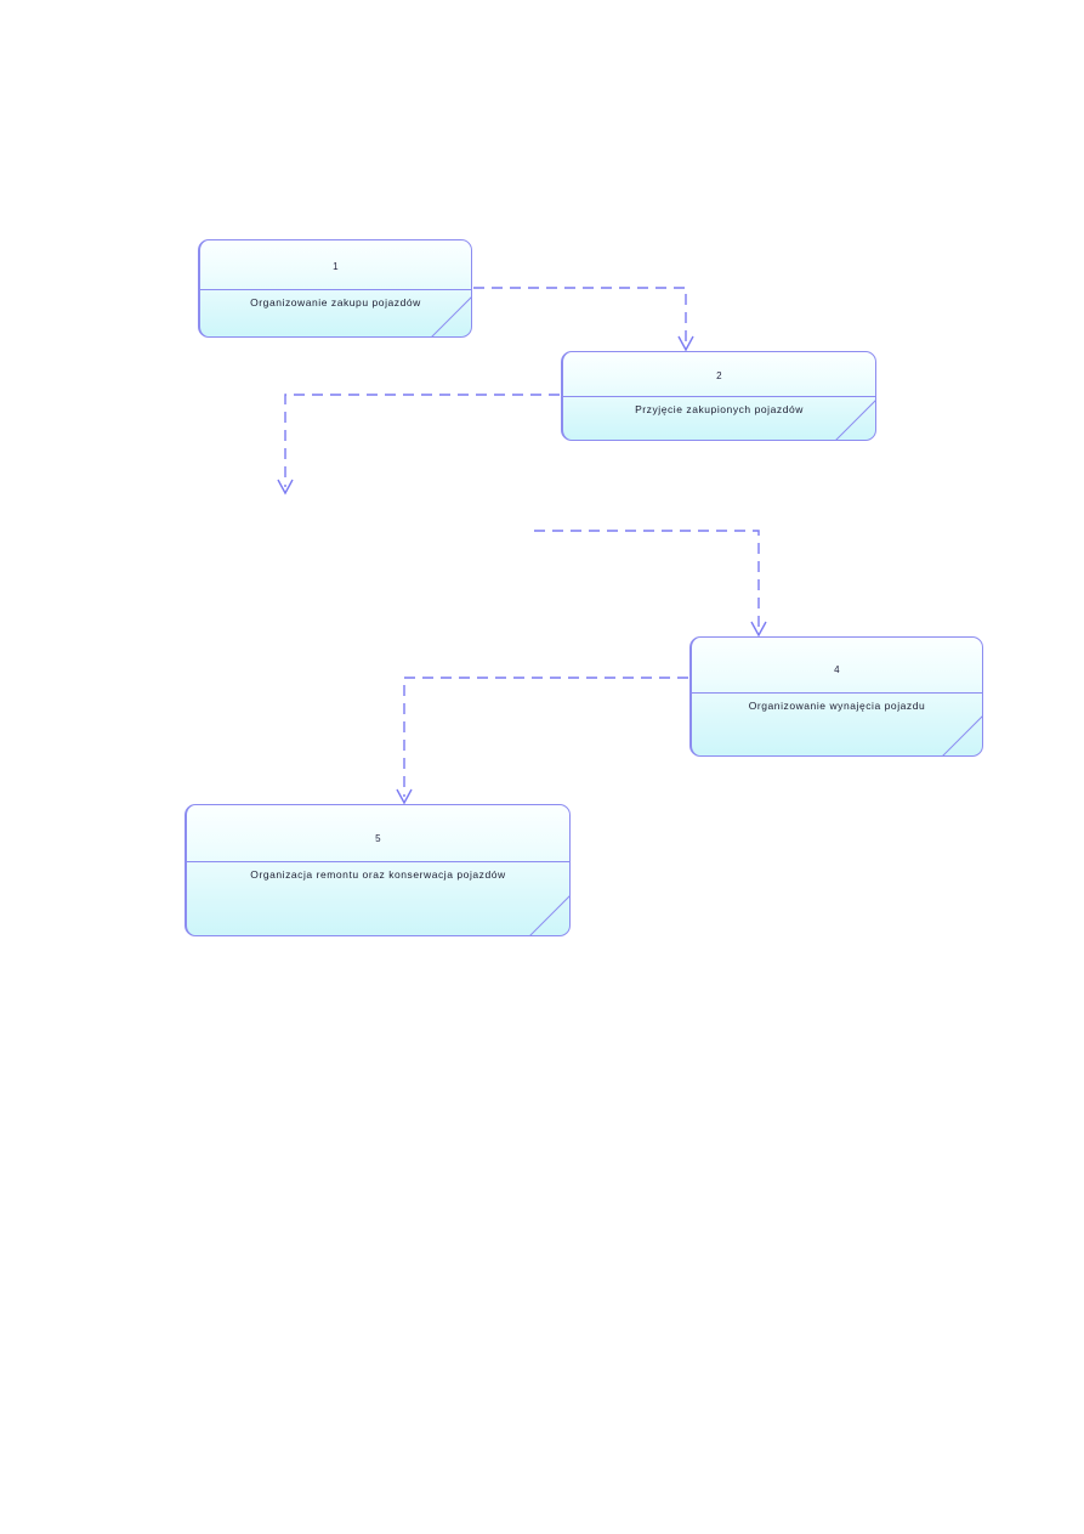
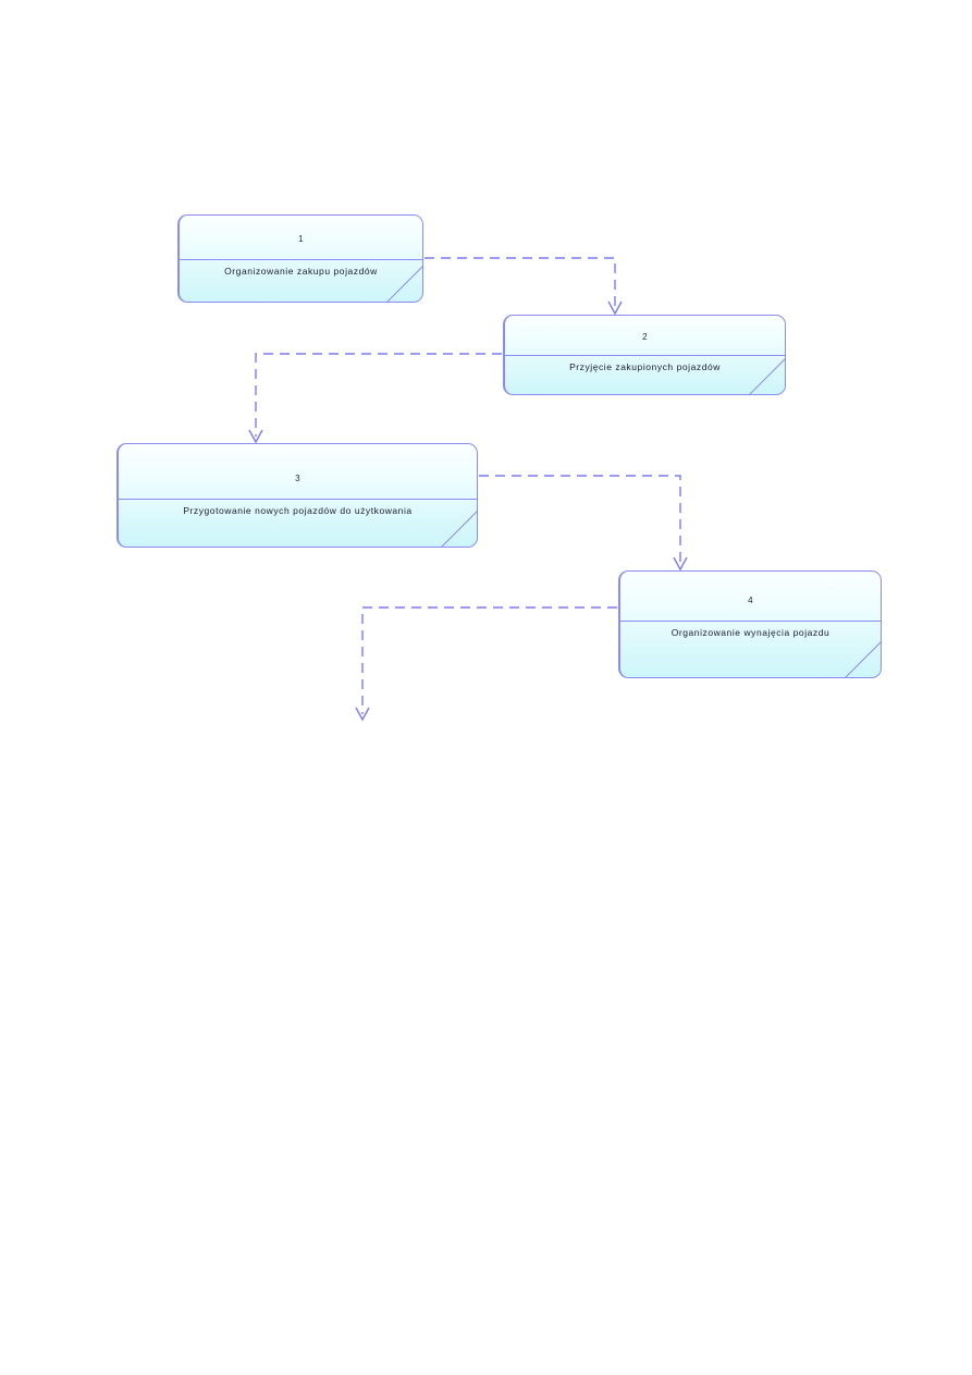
  1
  Organizowanie zakupu pojazdów
  2
  Przyjęcie zakupionych pojazdów
+ 3
+ Przygotowanie nowych pojazdów do użytkowania
  4
  Organizowanie wynajęcia pojazdu
- 5
- Organizacja remontu oraz konserwacja pojazdów
